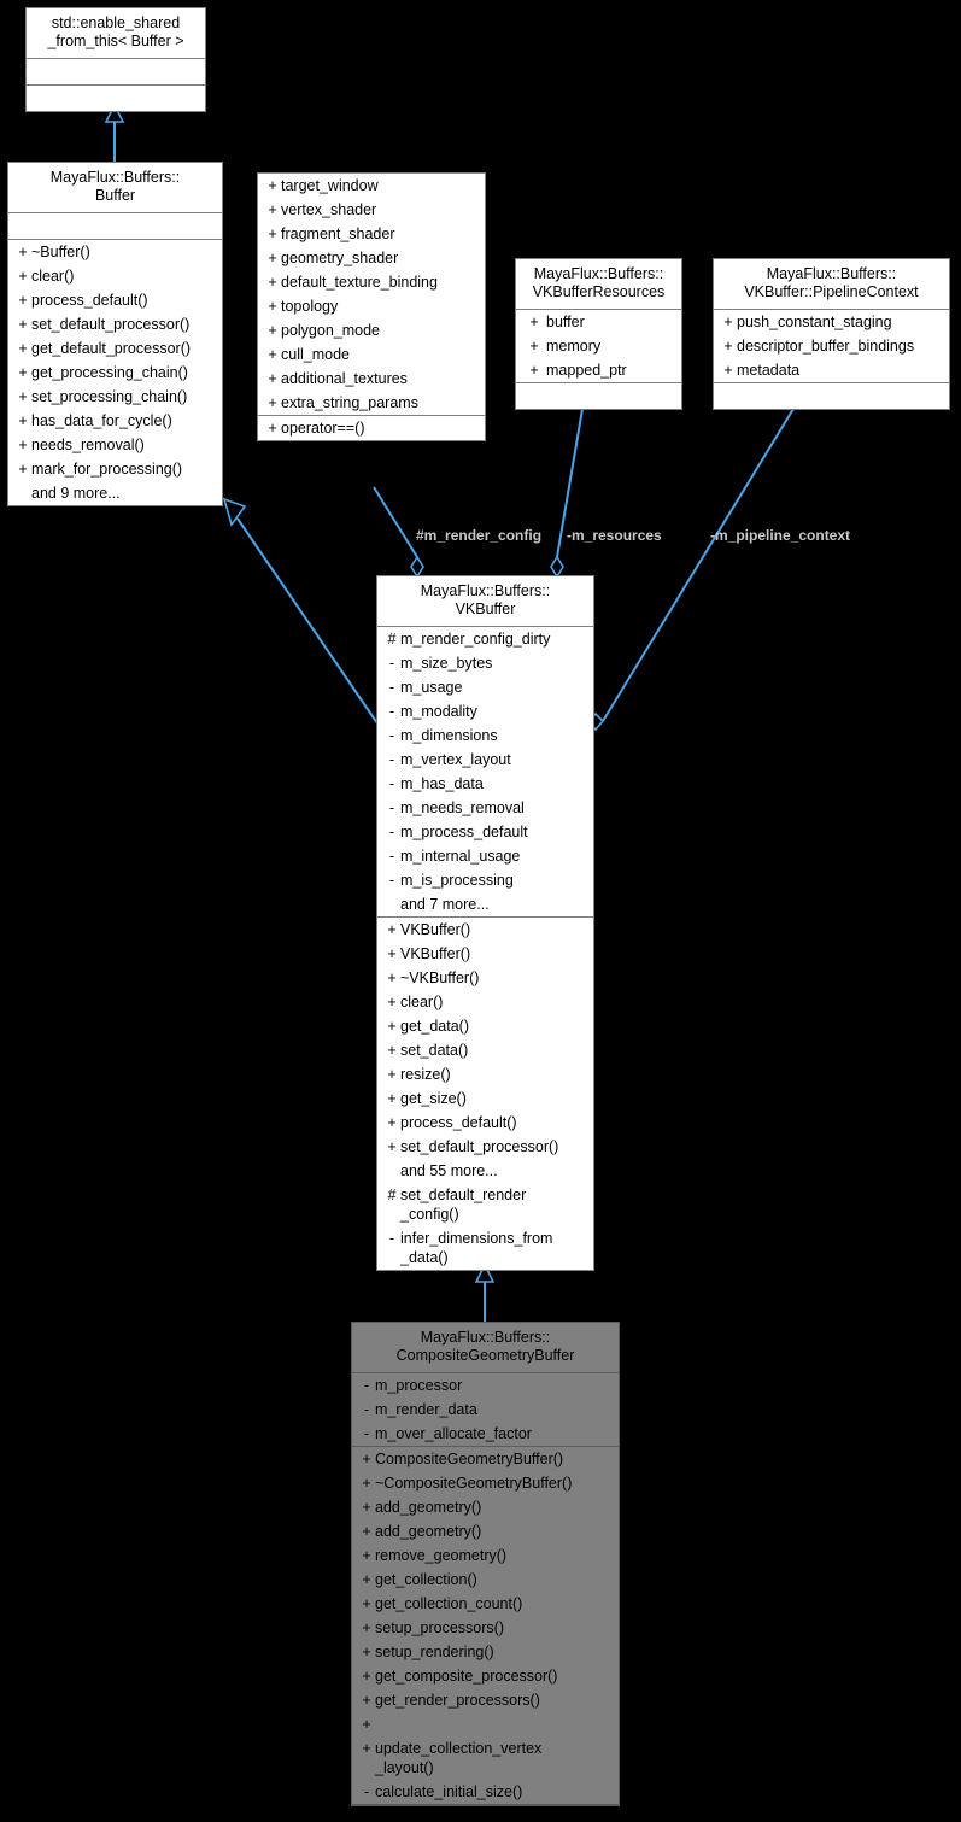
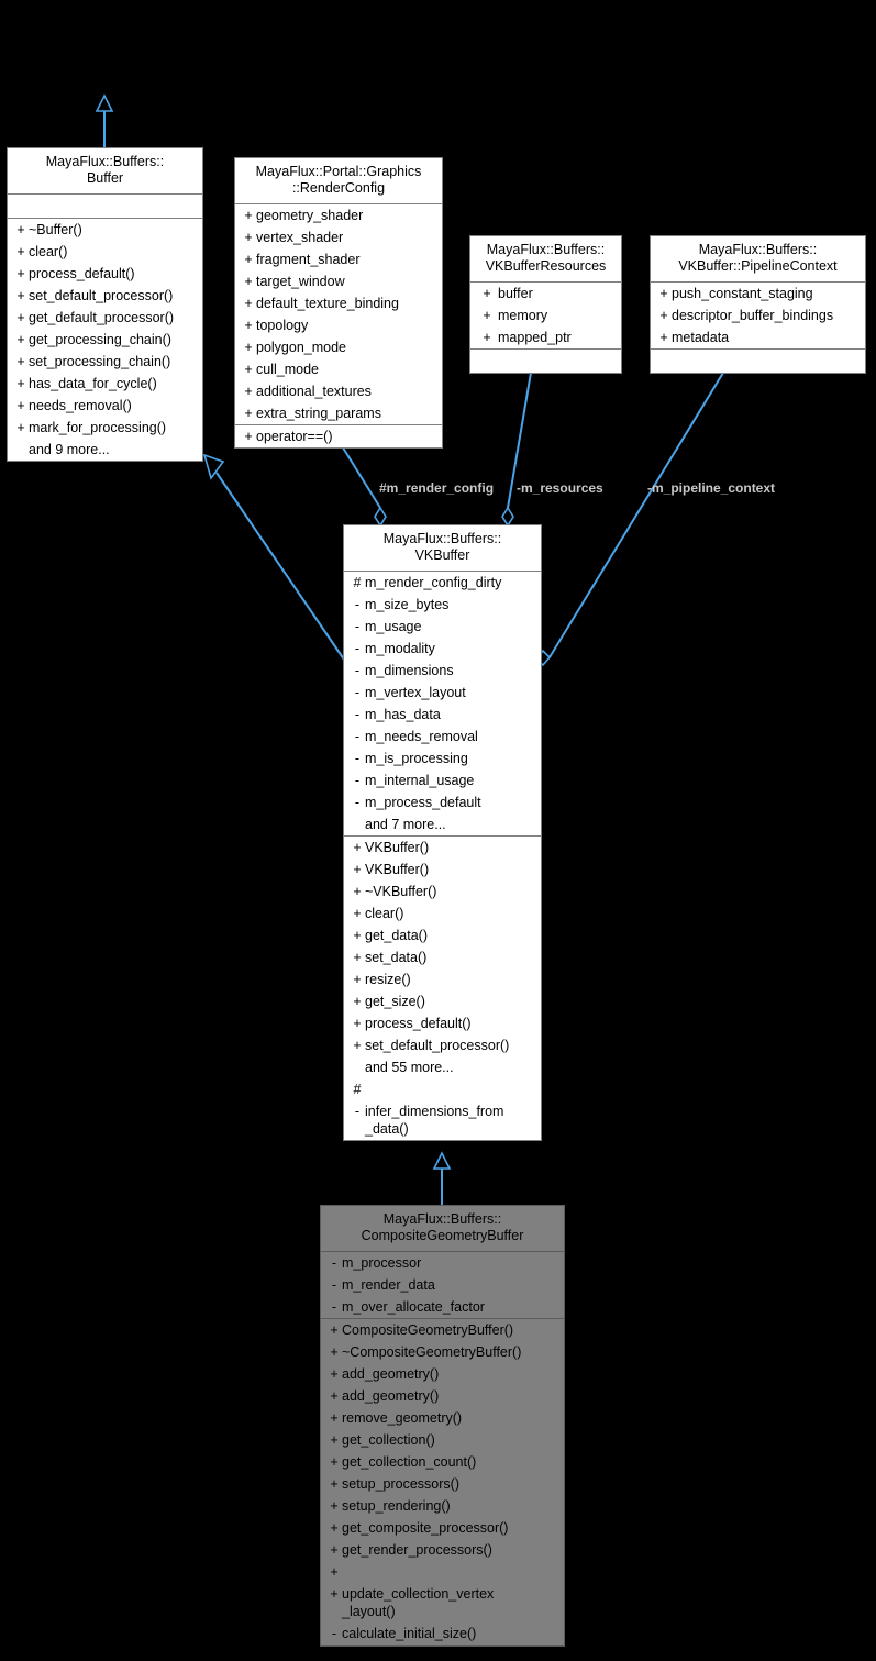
  #m_render_config
  -m_resources
  -m_pipeline_context
- std::enable_shared
- _from_this< Buffer >
  MayaFlux::Buffers::
  Buffer
  +
  ~Buffer()
  +
  clear()
  +
  process_default()
  +
  set_default_processor()
  +
  get_default_processor()
  +
  get_processing_chain()
  +
  set_processing_chain()
  +
  has_data_for_cycle()
  +
  needs_removal()
  +
  mark_for_processing()
  and 9 more...
+ MayaFlux::Portal::Graphics
+ ::RenderConfig
  +
- target_window
+ geometry_shader
  +
  vertex_shader
  +
  fragment_shader
  +
- geometry_shader
+ target_window
  +
  default_texture_binding
  +
  topology
  +
  polygon_mode
  +
  cull_mode
  +
  additional_textures
  +
  extra_string_params
  +
  operator==()
  MayaFlux::Buffers::
  VKBufferResources
  +
  buffer
  +
  memory
  +
  mapped_ptr
  MayaFlux::Buffers::
  VKBuffer::PipelineContext
  +
  push_constant_staging
  +
  descriptor_buffer_bindings
  +
  metadata
  MayaFlux::Buffers::
  VKBuffer
  #
  m_render_config_dirty
  -
  m_size_bytes
  -
  m_usage
  -
  m_modality
  -
  m_dimensions
  -
  m_vertex_layout
  -
  m_has_data
  -
  m_needs_removal
  -
- m_process_default
+ m_is_processing
  -
  m_internal_usage
  -
- m_is_processing
+ m_process_default
  and 7 more...
  +
  VKBuffer()
  +
  VKBuffer()
  +
  ~VKBuffer()
  +
  clear()
  +
  get_data()
  +
  set_data()
  +
  resize()
  +
  get_size()
  +
  process_default()
  +
  set_default_processor()
  and 55 more...
  #
- set_default_render
- _config()
  -
  infer_dimensions_from
  _data()
  MayaFlux::Buffers::
  CompositeGeometryBuffer
  -
  m_processor
  -
  m_render_data
  -
  m_over_allocate_factor
  +
  CompositeGeometryBuffer()
  +
  ~CompositeGeometryBuffer()
  +
  add_geometry()
  +
  add_geometry()
  +
  remove_geometry()
  +
  get_collection()
  +
  get_collection_count()
  +
  setup_processors()
  +
  setup_rendering()
  +
  get_composite_processor()
  +
  get_render_processors()
  +
  +
  update_collection_vertex
  _layout()
  -
  calculate_initial_size()
